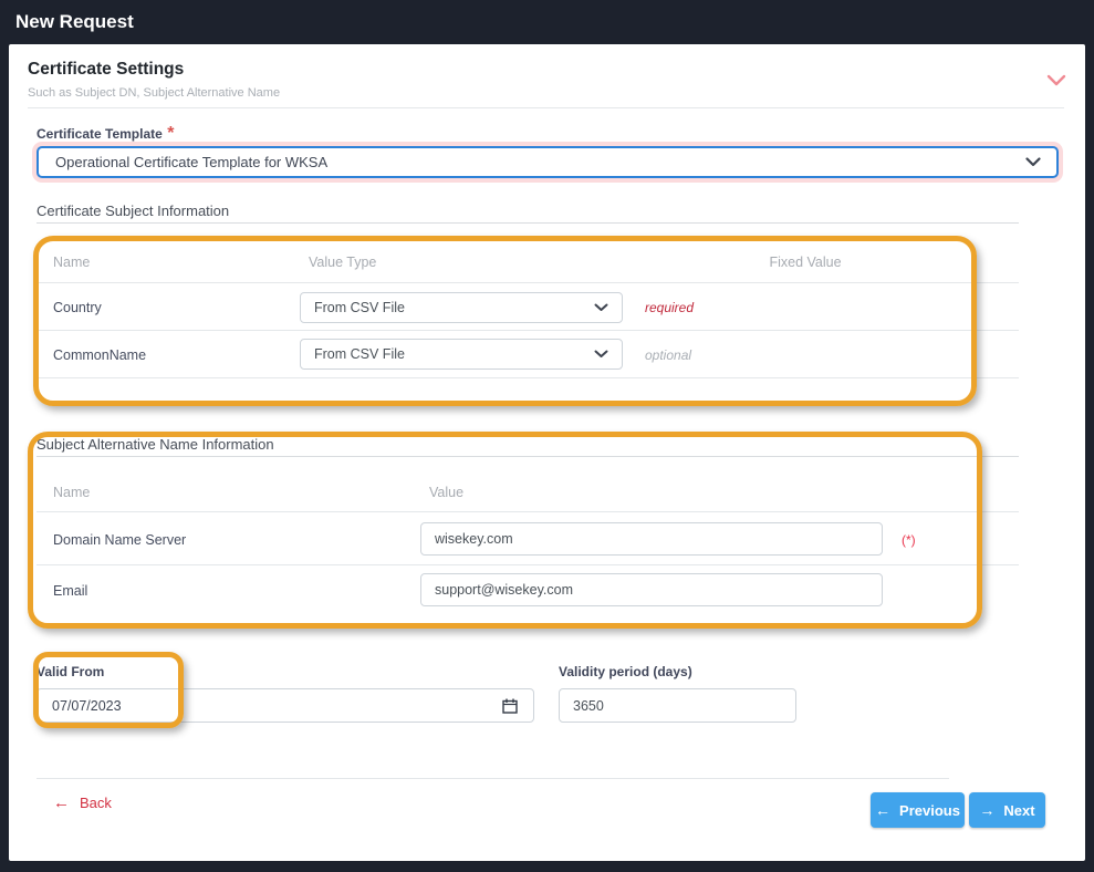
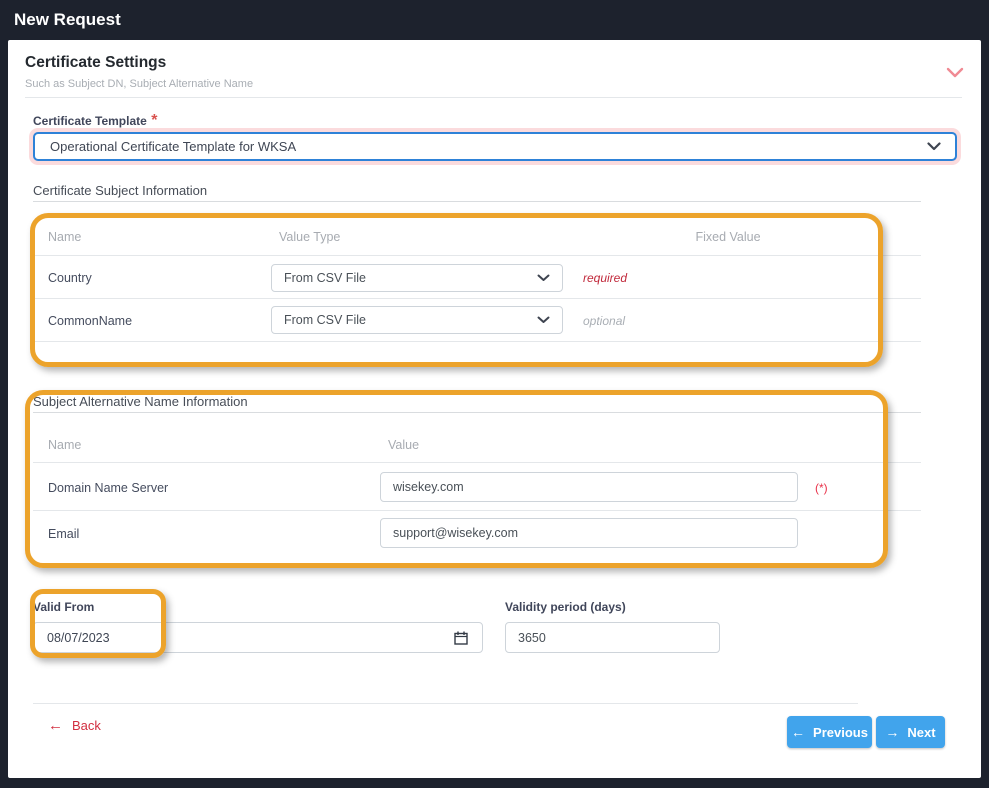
  New Request
  Certificate Settings
  Such as Subject DN, Subject Alternative Name
  Certificate Template *
  Operational Certificate Template for WKSA
  Certificate Subject Information
  Name
  Value Type
  Fixed Value
  Country
  From CSV File
  required
  CommonName
  From CSV File
  optional
  Subject Alternative Name Information
  Name
  Value
  Domain Name Server
  wisekey.com
  (*)
  Email
  support@wisekey.com
  Valid From
- 07/07/2023
+ 08/07/2023
  Validity period (days)
  3650
  ←
  Back
  ←
  Previous
  →
  Next
